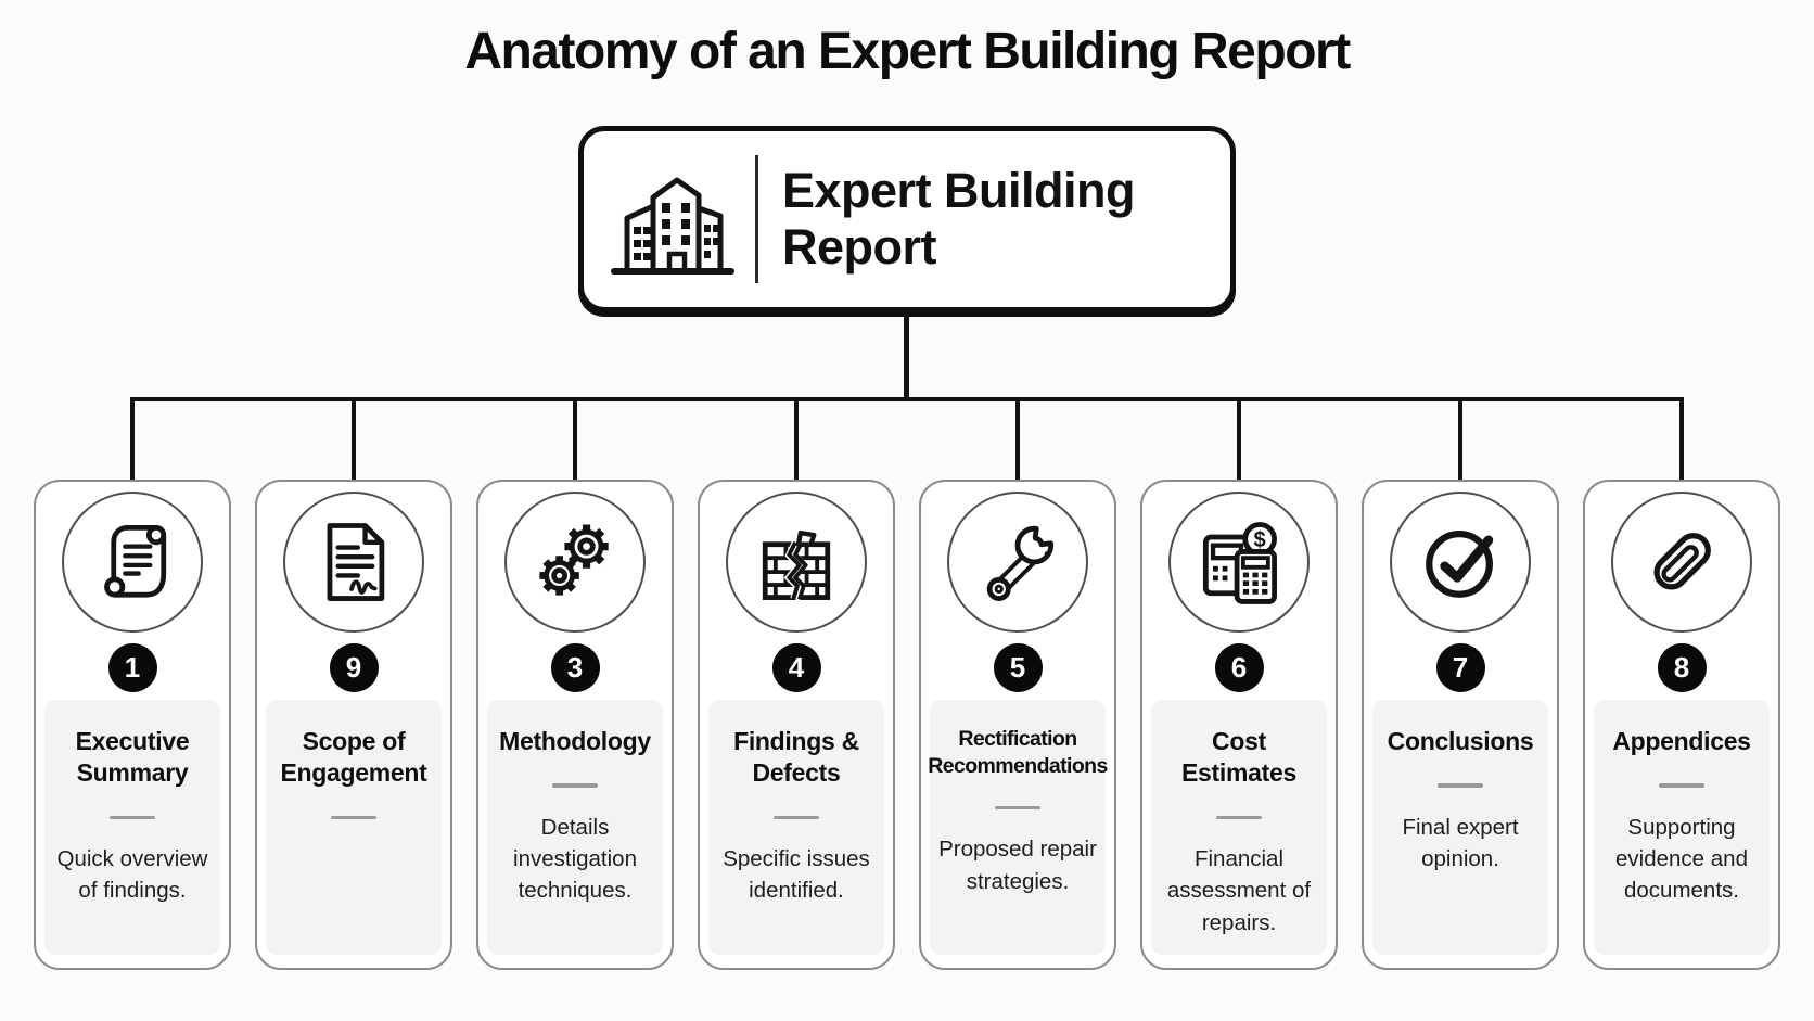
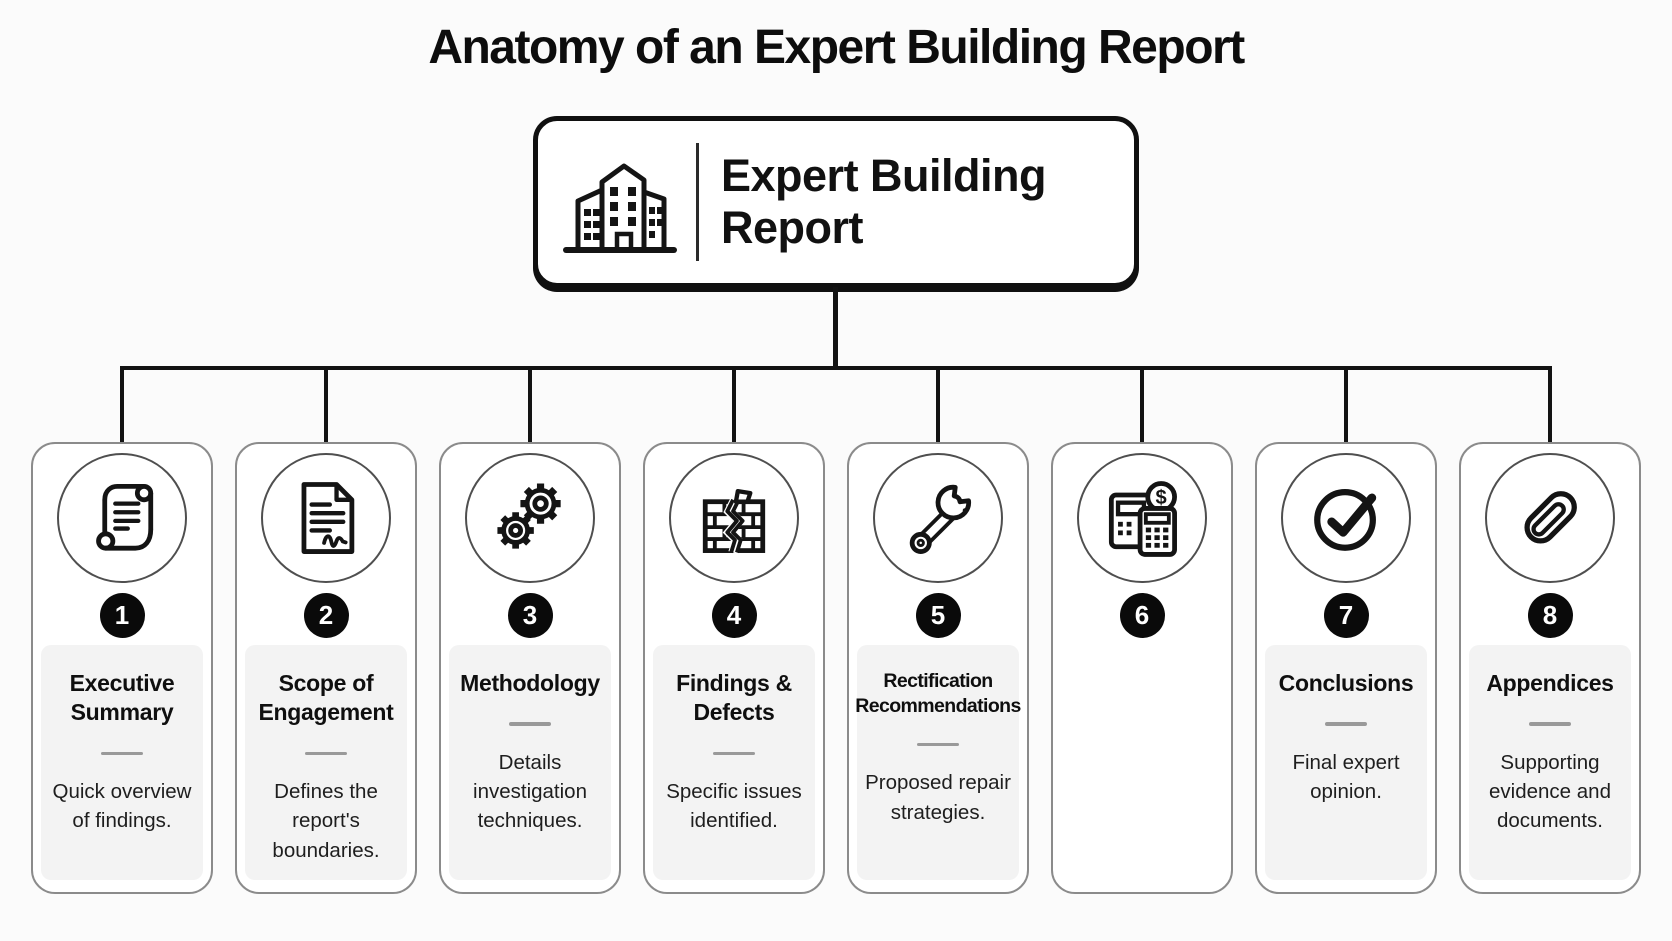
  Anatomy of an Expert Building Report
  Expert Building Report
  1
  Executive Summary
  Quick overview of findings.
- 9
+ 2
  Scope of Engagement
+ Defines the report's boundaries.
  3
  Methodology
  Details investigation techniques.
  4
  Findings & Defects
  Specific issues identified.
  5
  Rectification Recommendations
  Proposed repair strategies.
  $
  6
- Cost Estimates
- Financial assessment of repairs.
  7
  Conclusions
  Final expert opinion.
  8
  Appendices
  Supporting evidence and documents.
